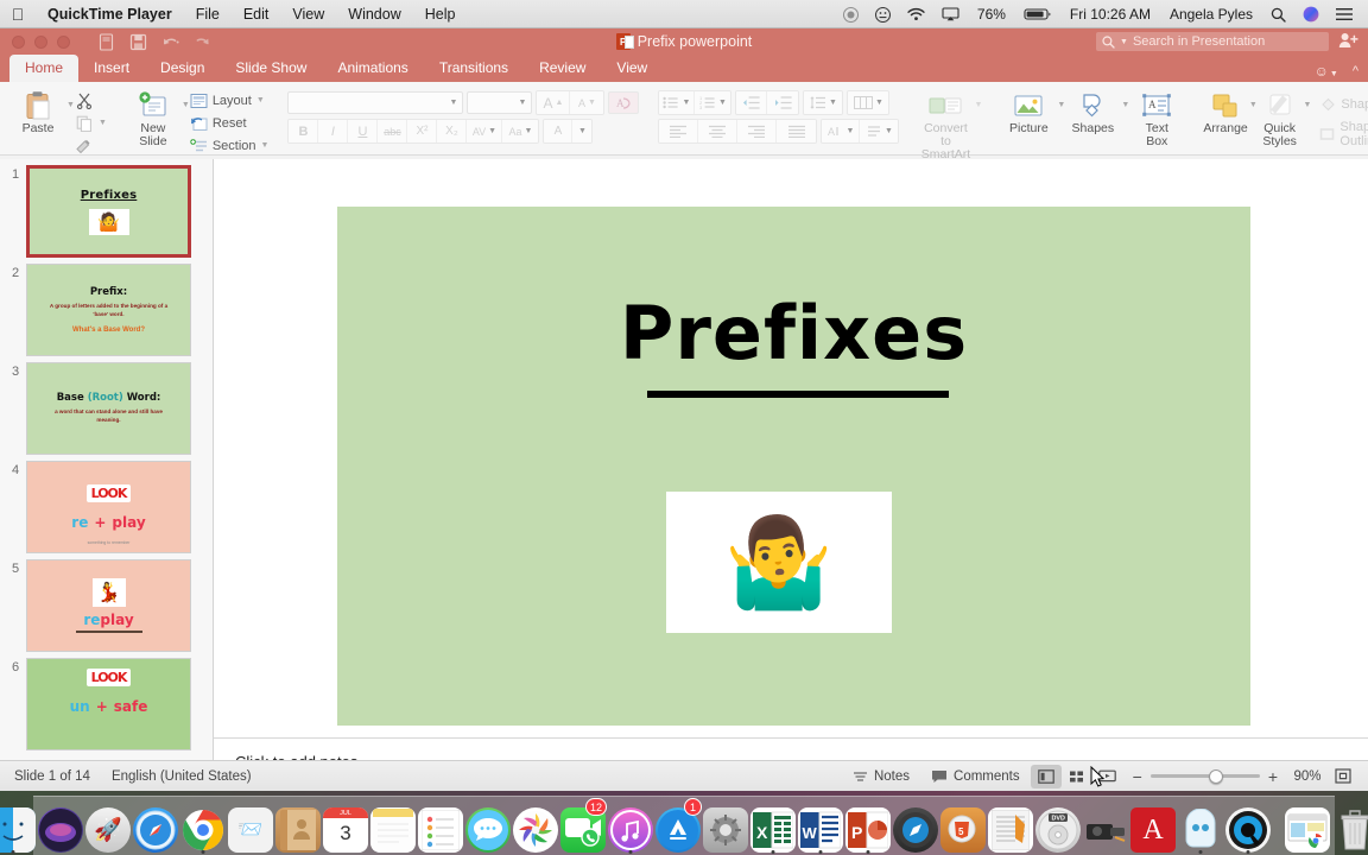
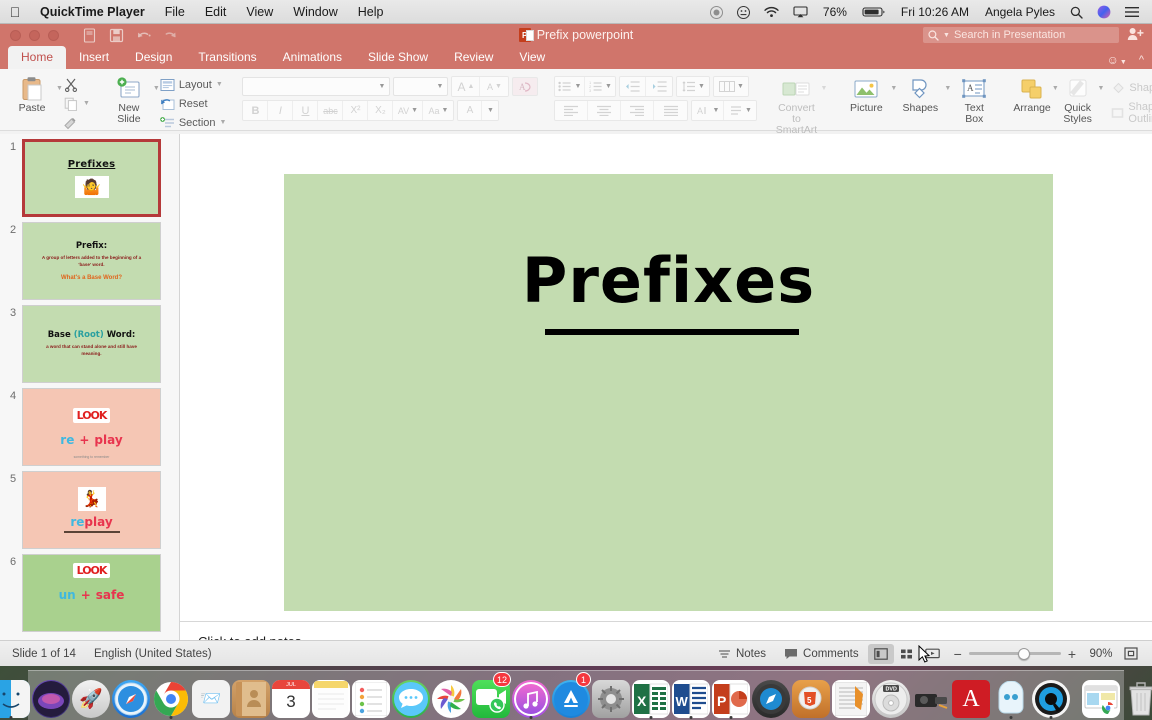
  
  QuickTime Player
  File
  Edit
  View
  Window
  Help
  76%
  Fri 10:26 AM
  Angela Pyles
  P
  Prefix powerpoint
  Search in Presentation
  Home
  Insert
  Design
- Slide Show
+ Transitions
  Animations
- Transitions
+ Slide Show
  Review
  View
  ^
  Paste
  New
  Slide
  Layout
  Reset
  Section
  A
  A
  A
  B
  I
  U
  abc
  X²
  X₂
  AV
  Aa
  A
  A
  Convert to
  SmartArt
  Picture
  Shapes
  A
  Text
  Box
  Arrange
  Quick
  Styles
  Shap Outli
  1
  Prefixes
  🤷
  2
  Prefix:
  3
  Base (Root) Word:
  4
  LOOK
  re + play
  5
  💃
  replay
  6
  LOOK
  un + safe
  Prefixes
- 🤷‍♂️
  Slide 1 of 14
  English (United States)
  Notes
  Comments
  −
  +
  90%
  🚀
  📨
  3
  12
  1
  X
  W
  P
  5
  A
